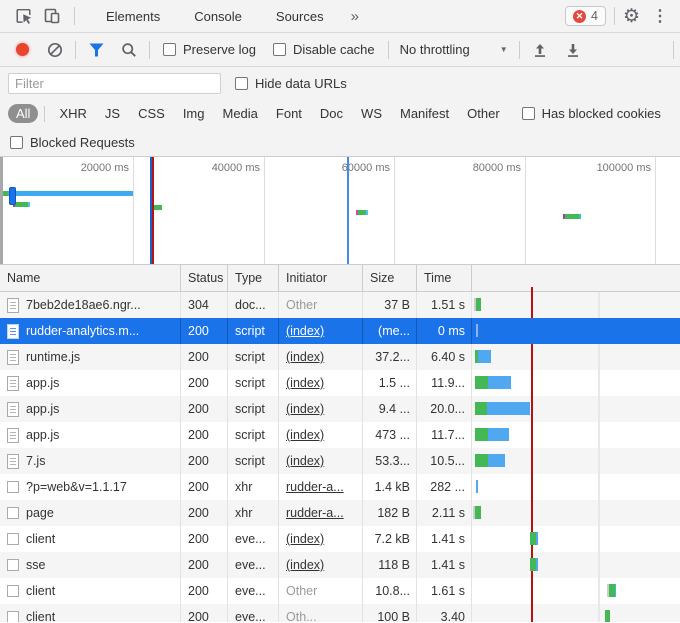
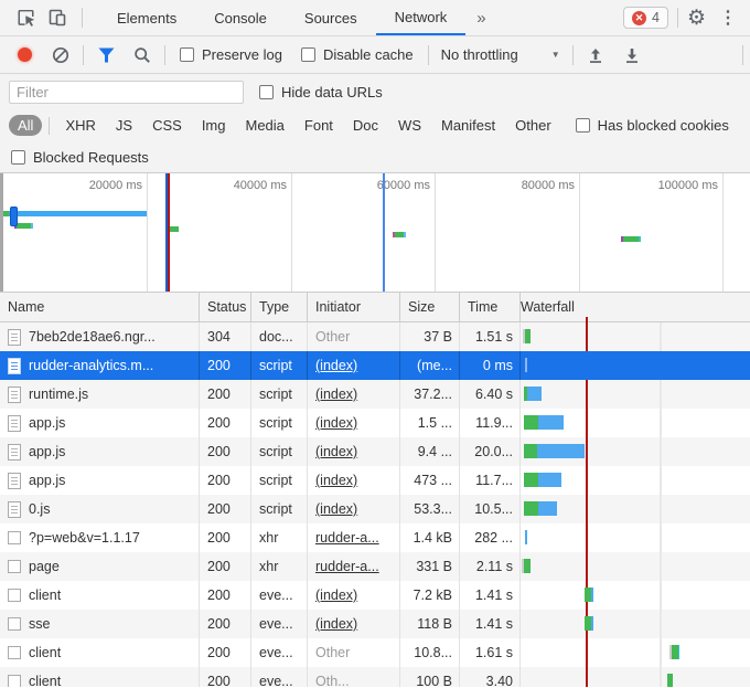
  Elements
  Console
  Sources
+ Network
  »
  ✕
  4
  ⚙
  ⋮
  Preserve log
  Disable cache
  No throttling
  ▼
  Filter
  Hide data URLs
  All
  XHR
  JS
  CSS
  Img
  Media
  Font
  Doc
  WS
  Manifest
  Other
  Has blocked cookies
  Blocked Requests
  20000 ms
  40000 ms
  60000 ms
  80000 ms
  100000 ms
  Name
  Status
  Type
  Initiator
  Size
  Time
+ Waterfall
  7beb2de18ae6.ngr...
  304
  doc...
  Other
  37 B
  1.51 s
  rudder-analytics.m...
  200
  script
  (index)
  (me...
  0 ms
  runtime.js
  200
  script
  (index)
  37.2...
  6.40 s
  app.js
  200
  script
  (index)
  1.5 ...
  11.9...
  app.js
  200
  script
  (index)
  9.4 ...
  20.0...
  app.js
  200
  script
  (index)
  473 ...
  11.7...
- 7.js
+ 0.js
  200
  script
  (index)
  53.3...
  10.5...
  ?p=web&v=1.1.17
  200
  xhr
  rudder-a...
  1.4 kB
  282 ...
  page
  200
  xhr
  rudder-a...
- 182 B
+ 331 B
  2.11 s
  client
  200
  eve...
  (index)
  7.2 kB
  1.41 s
  sse
  200
  eve...
  (index)
  118 B
  1.41 s
  client
  200
  eve...
  Other
  10.8...
  1.61 s
  client
  200
  eve...
  Oth...
  100 B
  3.40
